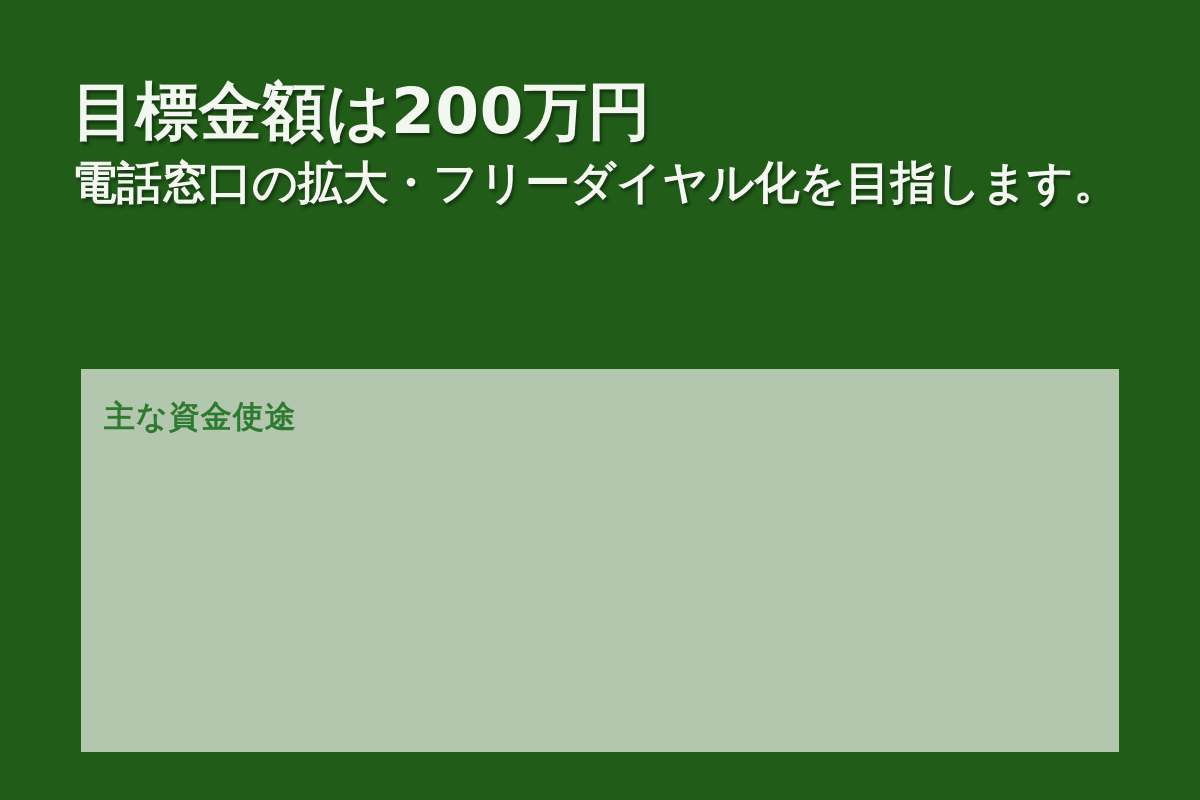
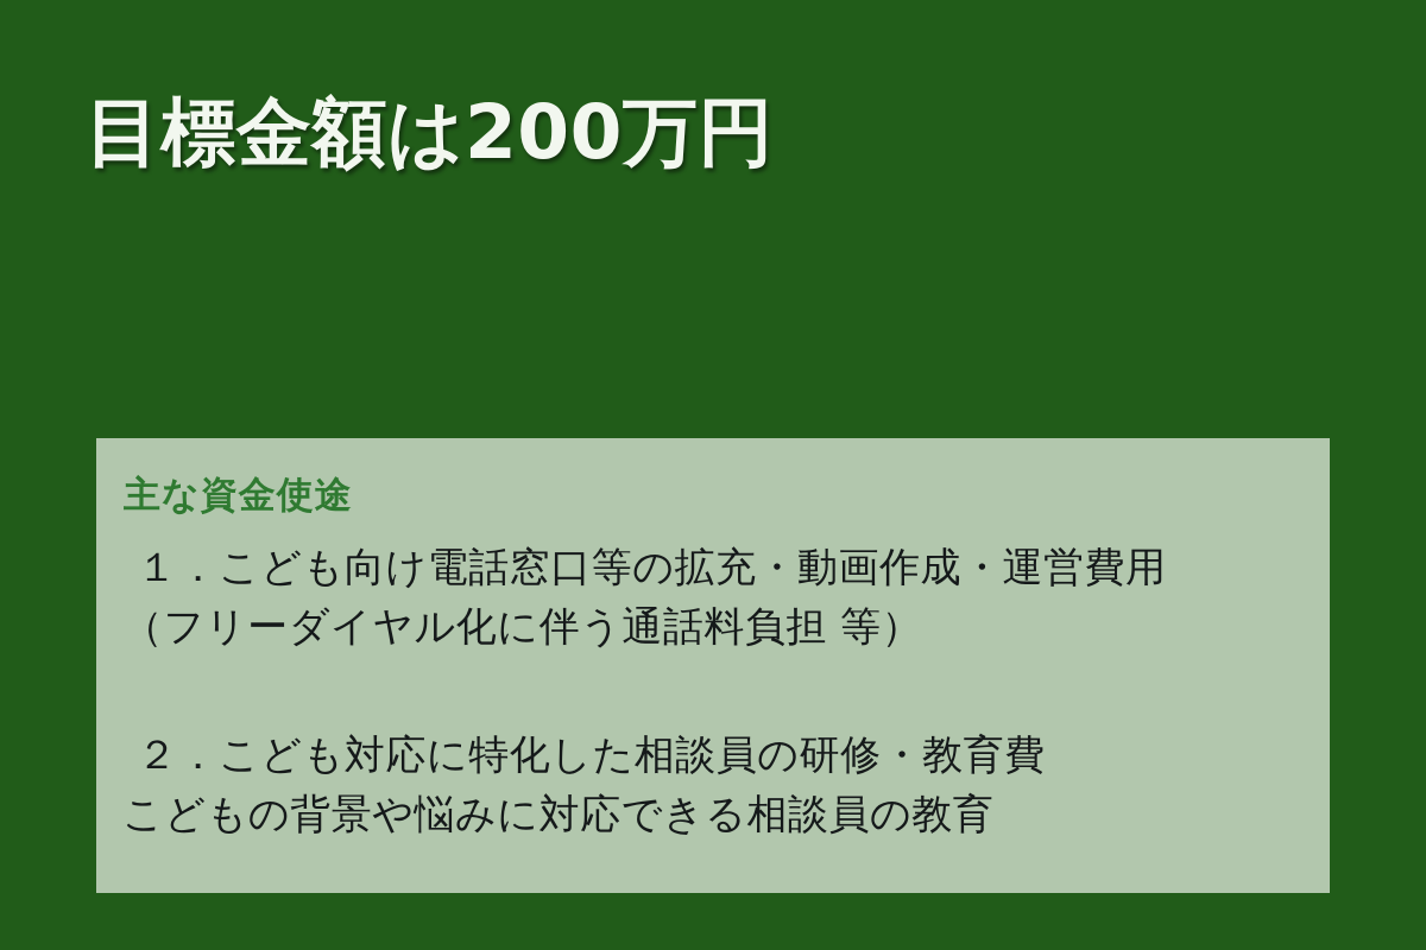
  目標金額は200万円
- 電話窓口の拡大・フリーダイヤル化を目指します。
  主な資金使途
+ １．こども向け電話窓口等の拡充・動画作成・運営費用
+ （フリーダイヤル化に伴う通話料負担 等）
+ ２．こども対応に特化した相談員の研修・教育費
+ こどもの背景や悩みに対応できる相談員の教育
